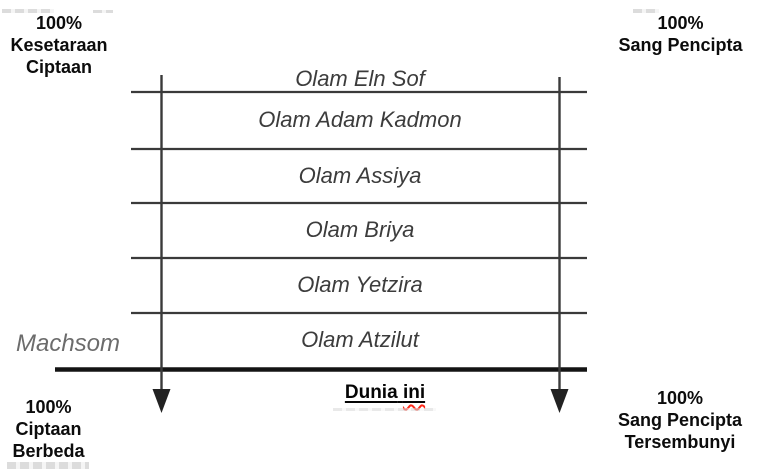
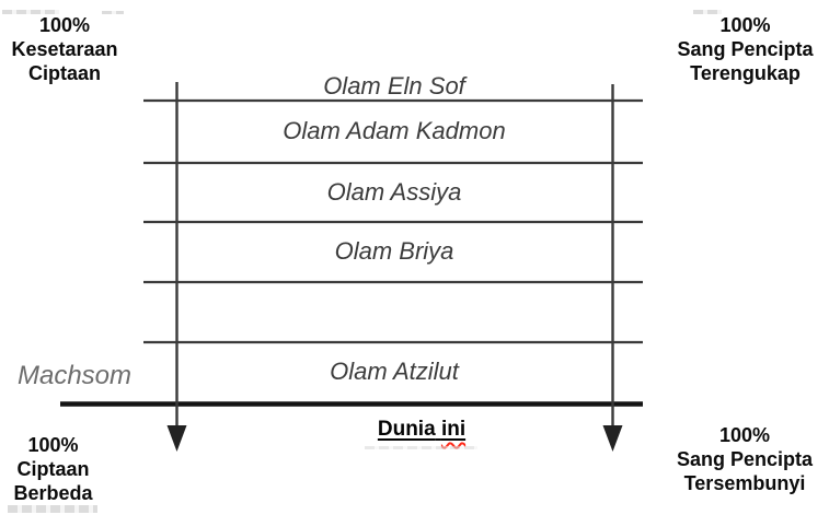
  100%
  Kesetaraan
  Ciptaan
  100%
  Sang Pencipta
+ Terengukap
  100%
  Ciptaan
  Berbeda
  100%
  Sang Pencipta
  Tersembunyi
  Olam Eln Sof
  Olam Adam Kadmon
  Olam Assiya
  Olam Briya
- Olam Yetzira
  Olam Atzilut
  Machsom
  Dunia ini
